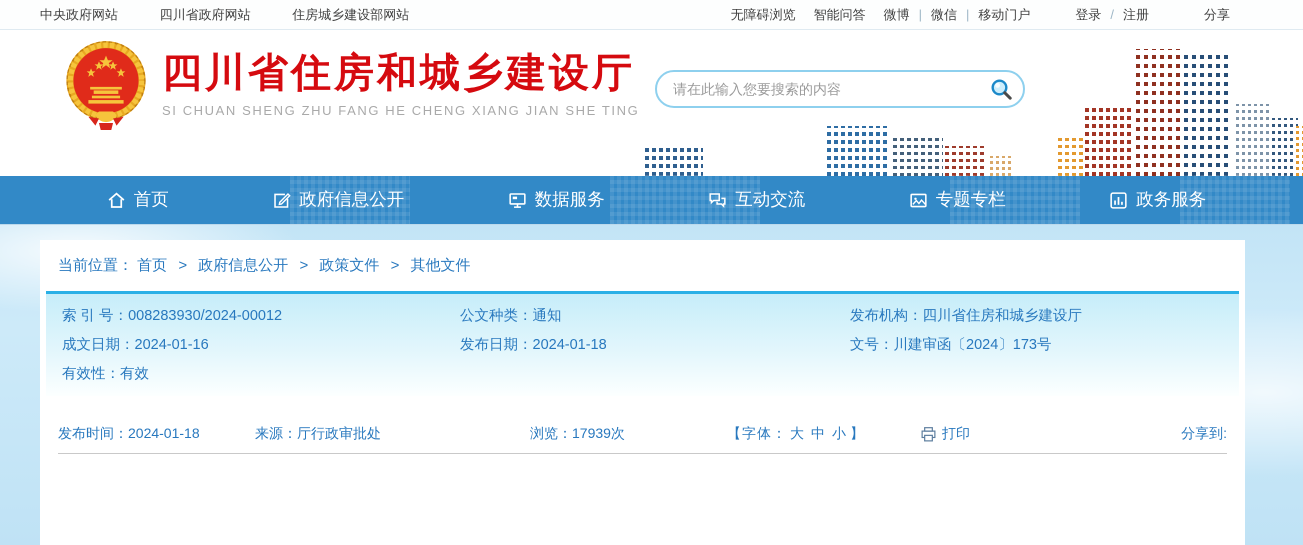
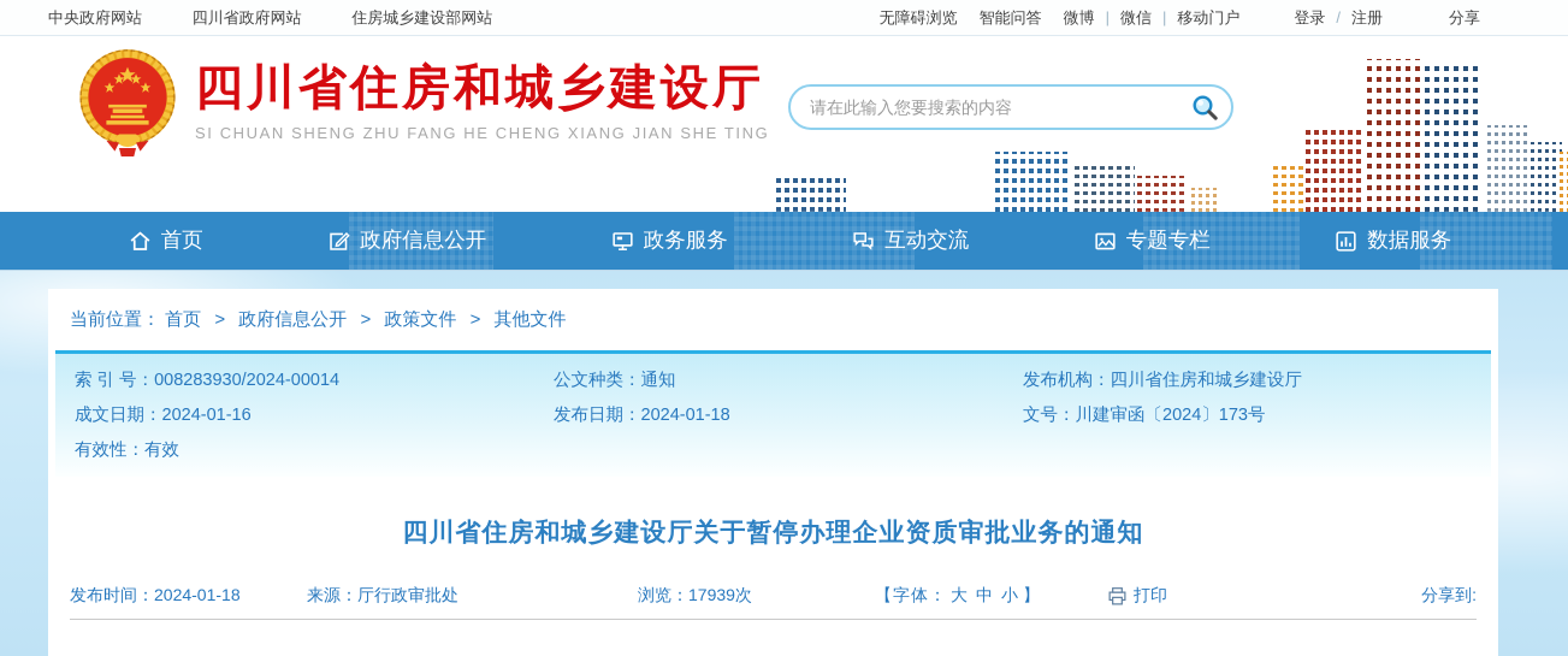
  中央政府网站 四川省政府网站 住房城乡建设部网站
  无障碍浏览
  智能问答
  微博
  |
  微信
  |
  移动门户
  登录
  /
  注册
  分享
  四川省住房和城乡建设厅
  SI CHUAN SHENG ZHU FANG HE CHENG XIANG JIAN SHE TING
  请在此输入您要搜索的内容
  首页
  政府信息公开
- 数据服务
+ 政务服务
  互动交流
  专题专栏
- 政务服务
+ 数据服务
  当前位置： 首页 > 政府信息公开 > 政策文件 > 其他文件
- 索 引 号：008283930/2024-00012
+ 索 引 号：008283930/2024-00014
  公文种类：通知
  发布机构：四川省住房和城乡建设厅
  成文日期：2024-01-16
  发布日期：2024-01-18
  文号：川建审函〔2024〕173号
  有效性：有效
+ 四川省住房和城乡建设厅关于暂停办理企业资质审批业务的通知
  发布时间：2024-01-18
  来源：厅行政审批处
  浏览：17939次
  【字体： 大 中 小 】
  打印
  分享到:
